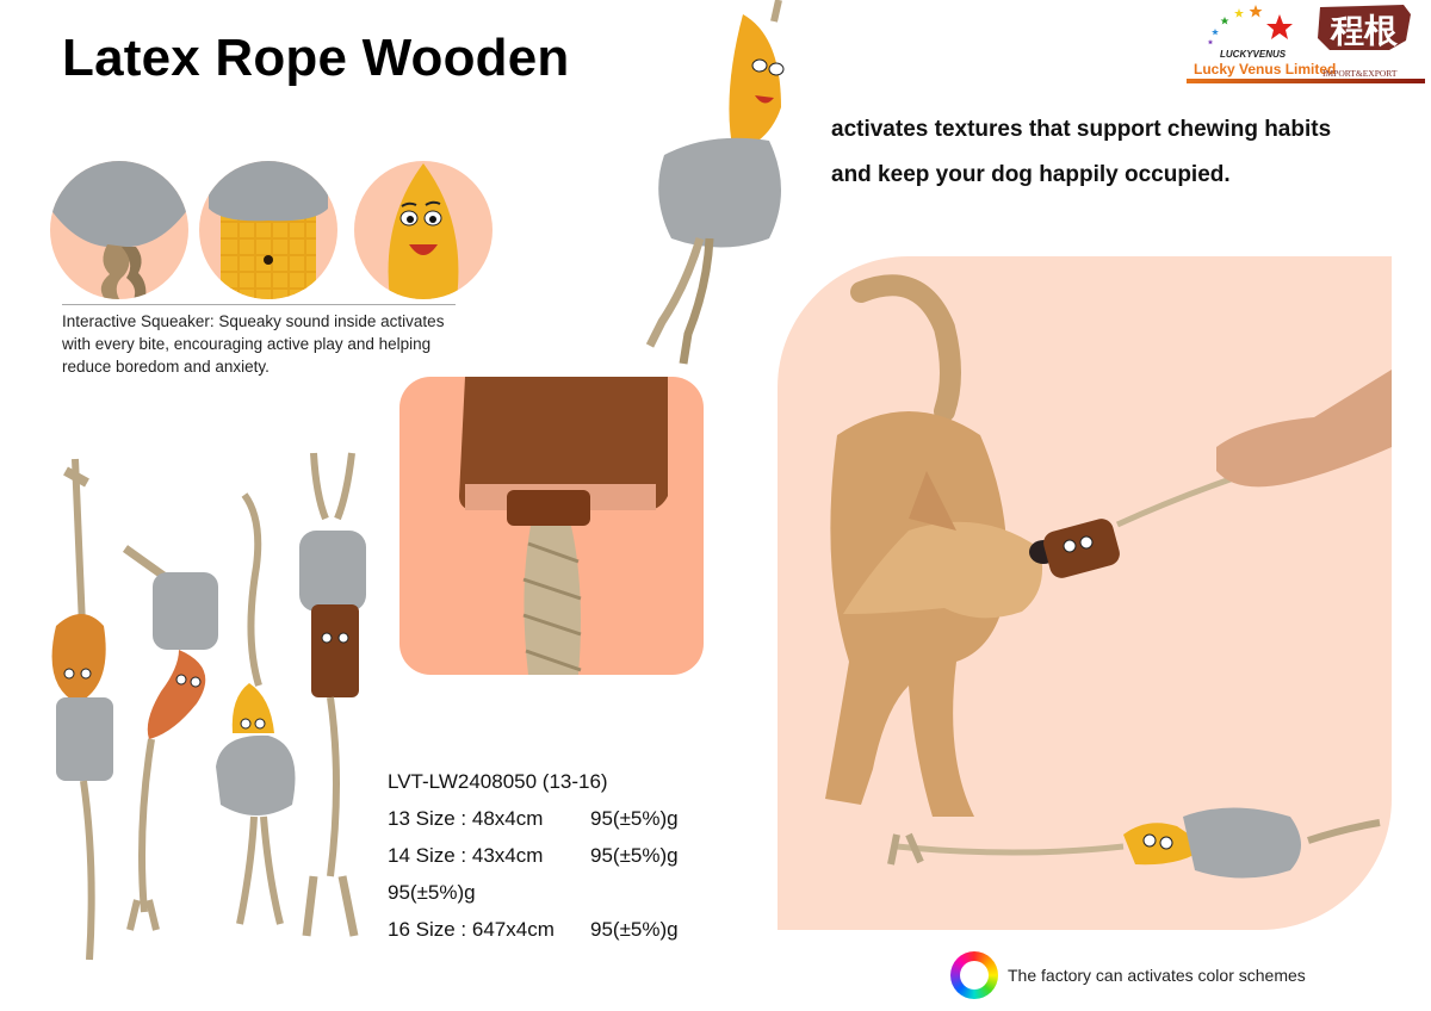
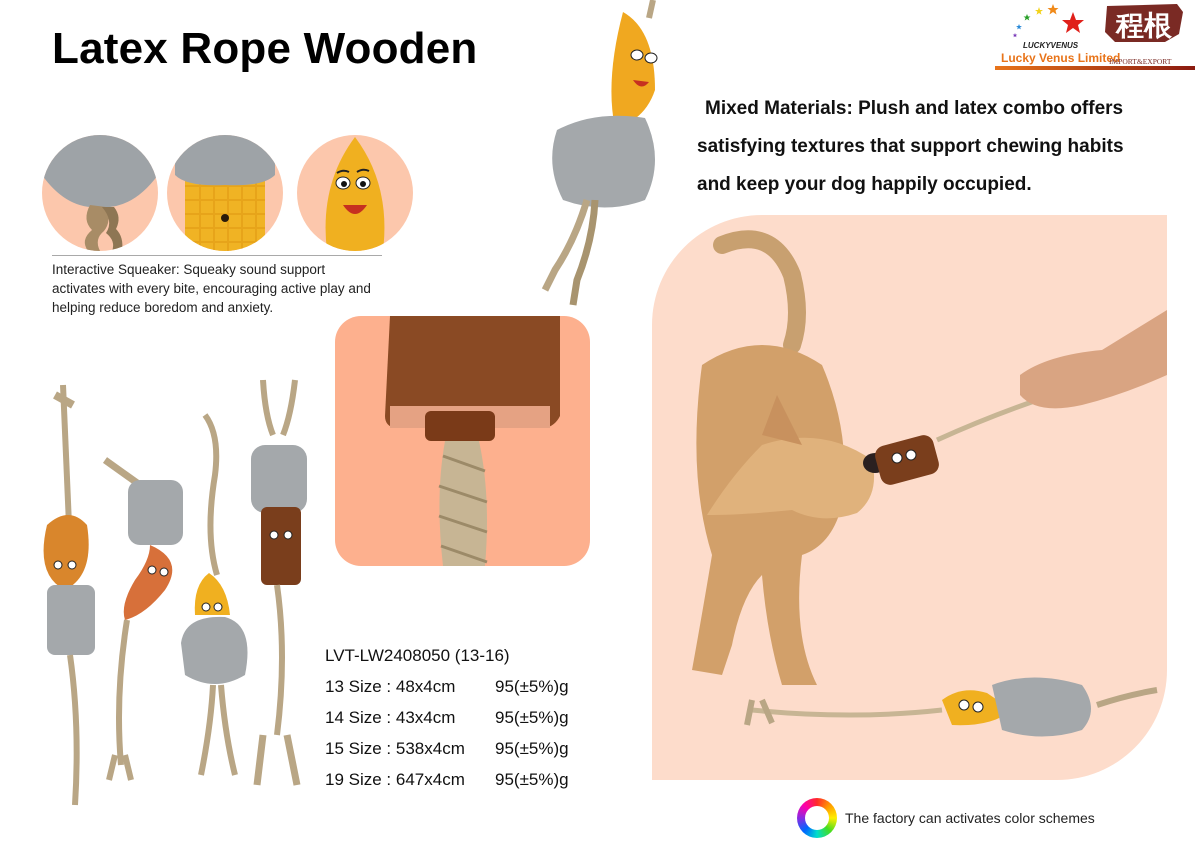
  Latex Rope Wooden
  LUCKYVENUS
  Lucky Venus Limited
  程根
  IMPORT&EXPORT
- Interactive Squeaker: Squeaky sound inside activates with every bite, encouraging active play and helping reduce boredom and anxiety.
+ Interactive Squeaker: Squeaky sound support activates with every bite, encouraging active play and helping reduce boredom and anxiety.
+ Mixed Materials: Plush and latex combo offers
- activates textures that support chewing habits
+ satisfying textures that support chewing habits
  and keep your dog happily occupied.
  LVT-LW2408050 (13-16)
  13 Size : 48x4cm
  95(±5%)g
  14 Size : 43x4cm
  95(±5%)g
+ 15 Size : 538x4cm
  95(±5%)g
- 16 Size : 647x4cm
+ 19 Size : 647x4cm
  95(±5%)g
  The factory can activates color schemes
